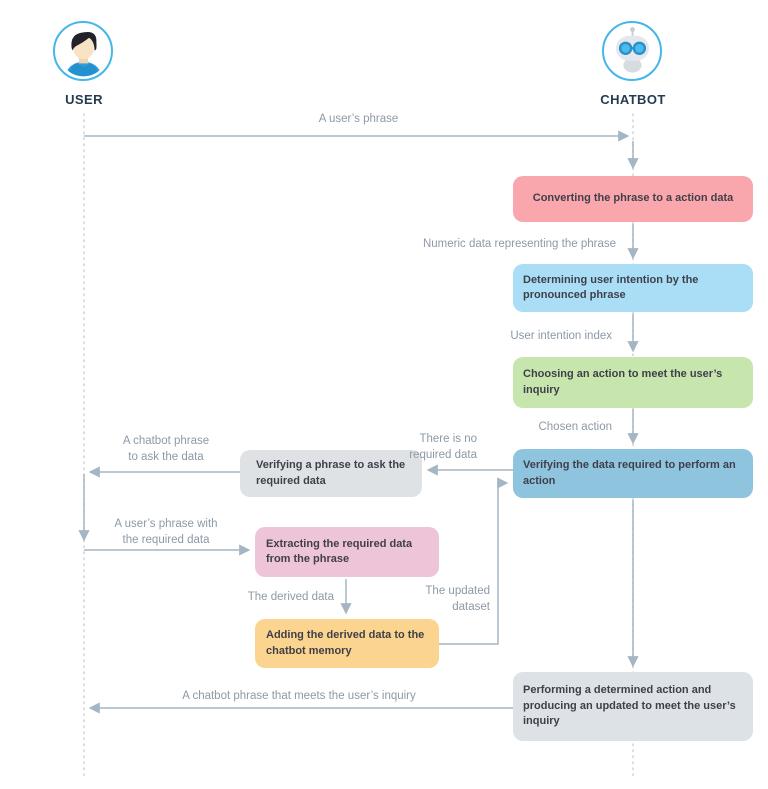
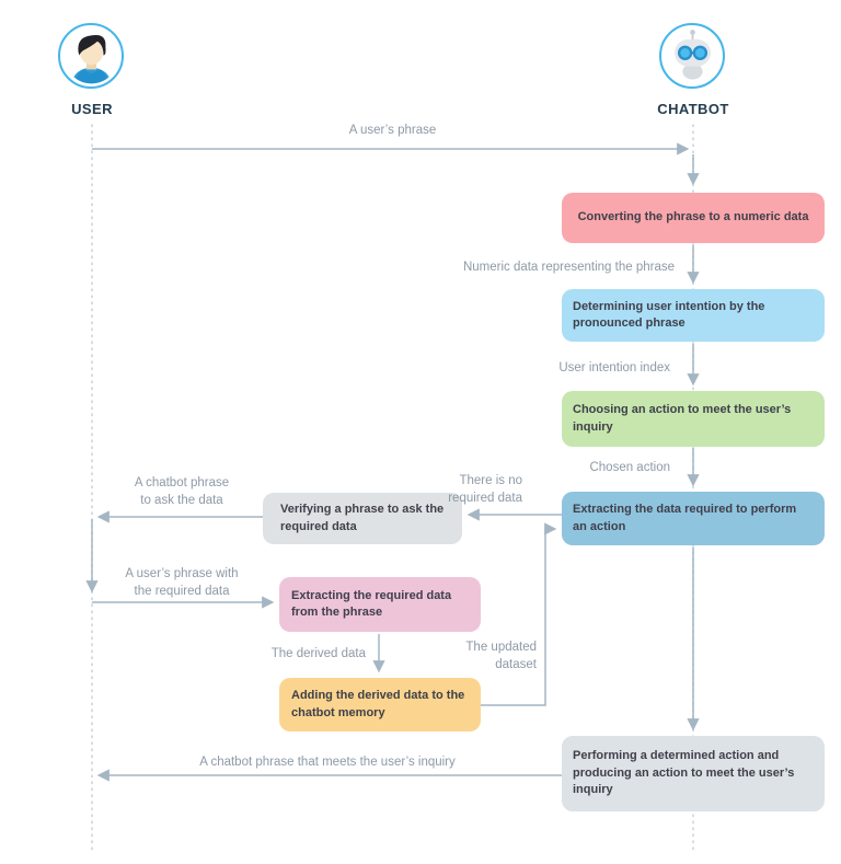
  USER
  CHATBOT
- Converting the phrase to a action data
+ Converting the phrase to a numeric data
  Determining user intention by the pronounced phrase
  Choosing an action to meet the user’s inquiry
- Verifying the data required to perform an action
+ Extracting the data required to perform an action
  Verifying a phrase to ask the required data
  Extracting the required data from the phrase
  Adding the derived data to the chatbot memory
- Performing a determined action and producing an updated to meet the user’s inquiry
+ Performing a determined action and producing an action to meet the user’s inquiry
  A user’s phrase
  Numeric data representing the phrase
  User intention index
  Chosen action
  There is no
  required data
  A chatbot phrase
  to ask the data
  A user’s phrase with
  the required data
  The derived data
  The updated
  dataset
  A chatbot phrase that meets the user’s inquiry
